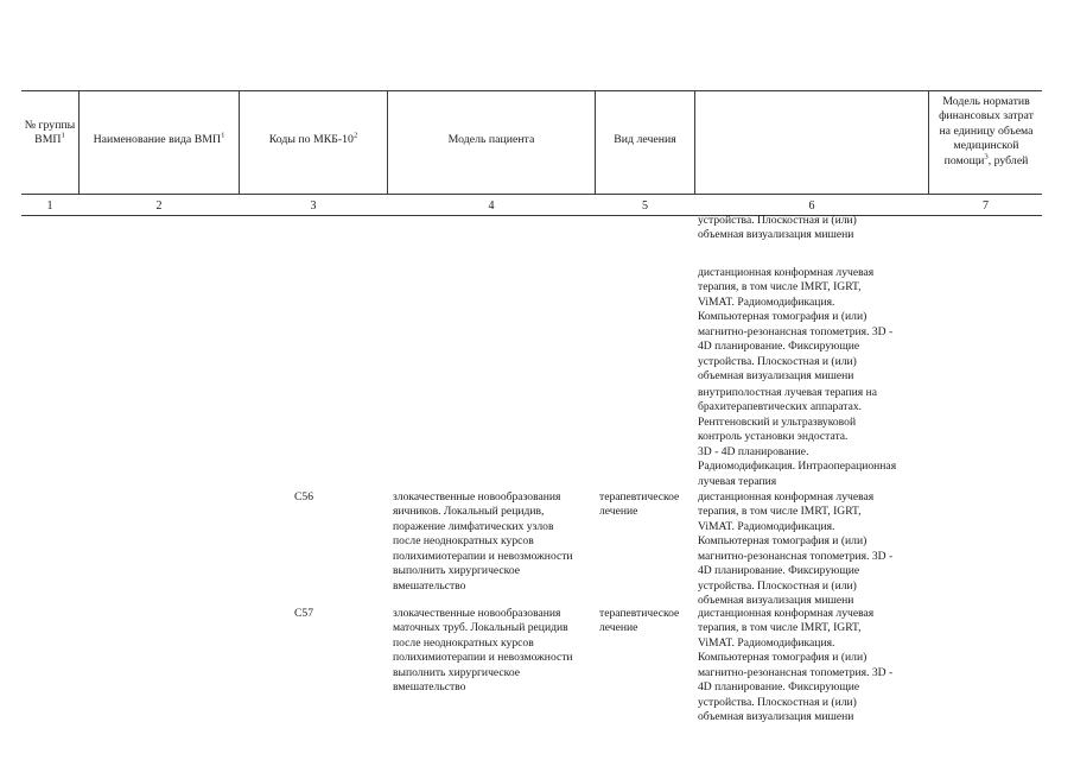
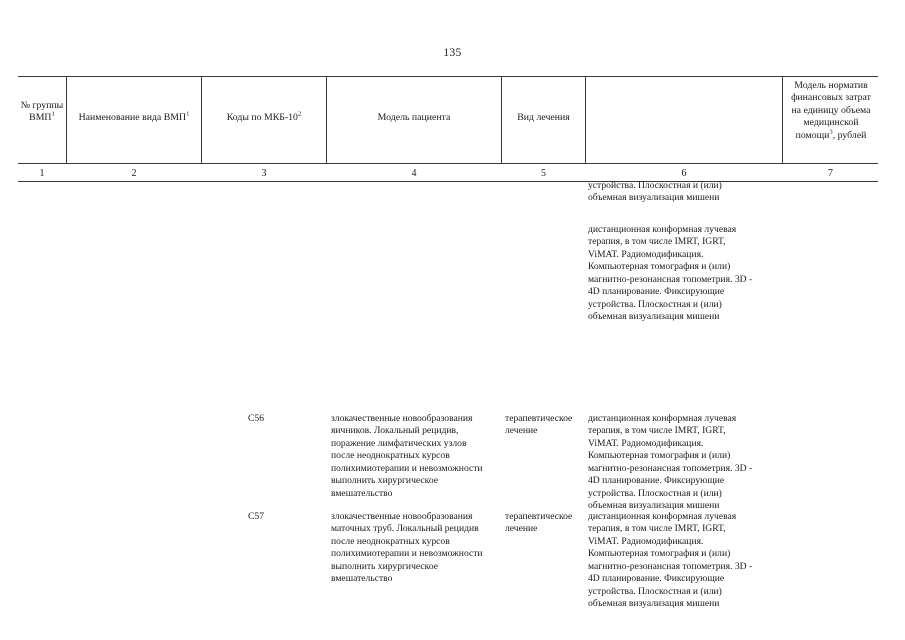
+ 135
  № группы ВМП
  Наименование вида ВМП
  Коды по МКБ-10
  Модель пациента
  Вид лечения
  Модель норматив финансовых затрат на единицу объема медицинской помощи , рублей
  1
  2
  3
  4
  5
  6
  7
  устройства. Плоскостная и (или)
  объемная визуализация мишени
  дистанционная конформная лучевая
  терапия, в том числе IMRT, IGRT,
  ViMAT. Радиомодификация.
  Компьютерная томография и (или)
  магнитно-резонансная топометрия. 3D -
  4D планирование. Фиксирующие
  устройства. Плоскостная и (или)
  объемная визуализация мишени
- внутриполостная лучевая терапия на
- брахитерапевтических аппаратах.
- Рентгеновский и ультразвуковой
- контроль установки эндостата.
- 3D - 4D планирование.
- Радиомодификация. Интраоперационная
- лучевая терапия
  C56
  злокачественные новообразования
  яичников. Локальный рецидив,
  поражение лимфатических узлов
  после неоднократных курсов
  полихимиотерапии и невозможности
  выполнить хирургическое
  вмешательство
  терапевтическое
  лечение
  дистанционная конформная лучевая
  терапия, в том числе IMRT, IGRT,
  ViMAT. Радиомодификация.
  Компьютерная томография и (или)
  магнитно-резонансная топометрия. 3D -
  4D планирование. Фиксирующие
  устройства. Плоскостная и (или)
  объемная визуализация мишени
  C57
  злокачественные новообразования
  маточных труб. Локальный рецидив
  после неоднократных курсов
  полихимиотерапии и невозможности
  выполнить хирургическое
  вмешательство
  терапевтическое
  лечение
  дистанционная конформная лучевая
  терапия, в том числе IMRT, IGRT,
  ViMAT. Радиомодификация.
  Компьютерная томография и (или)
  магнитно-резонансная топометрия. 3D -
  4D планирование. Фиксирующие
  устройства. Плоскостная и (или)
  объемная визуализация мишени
